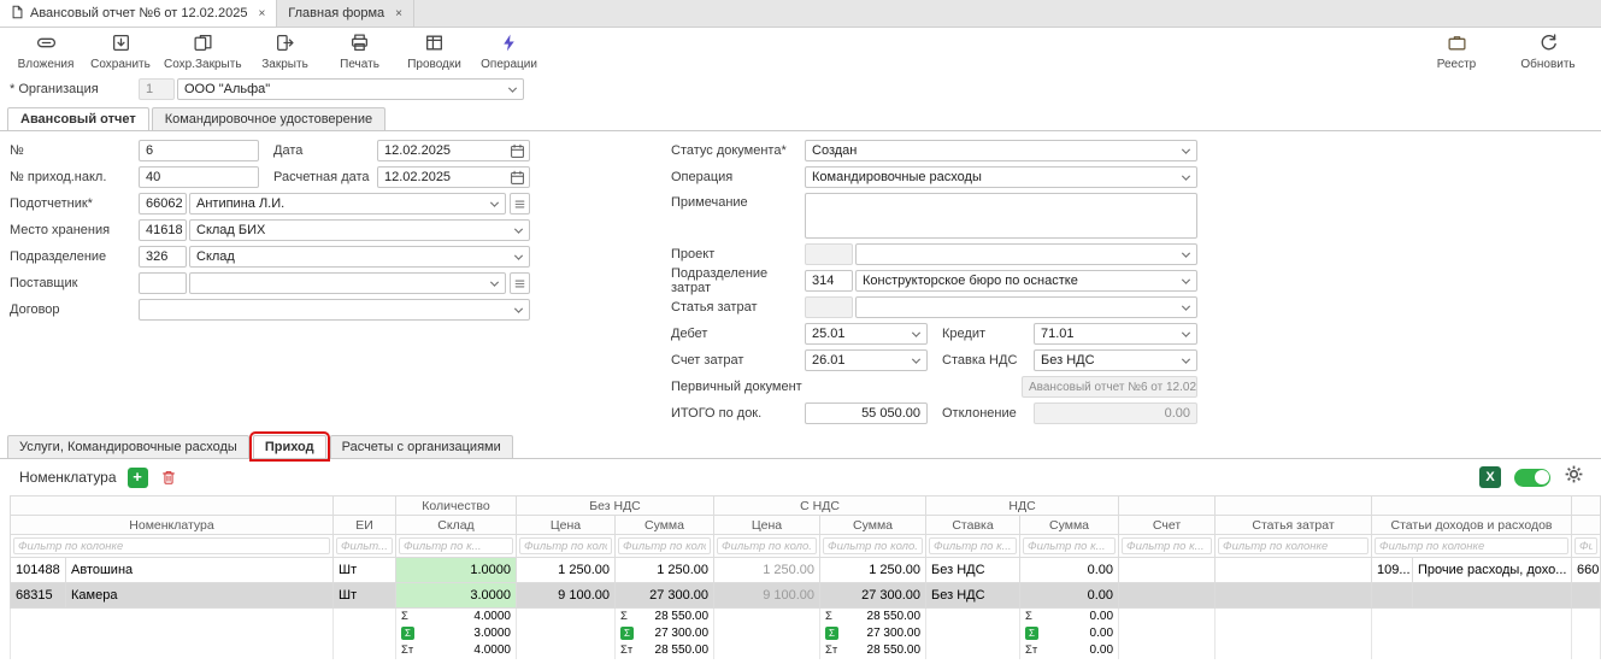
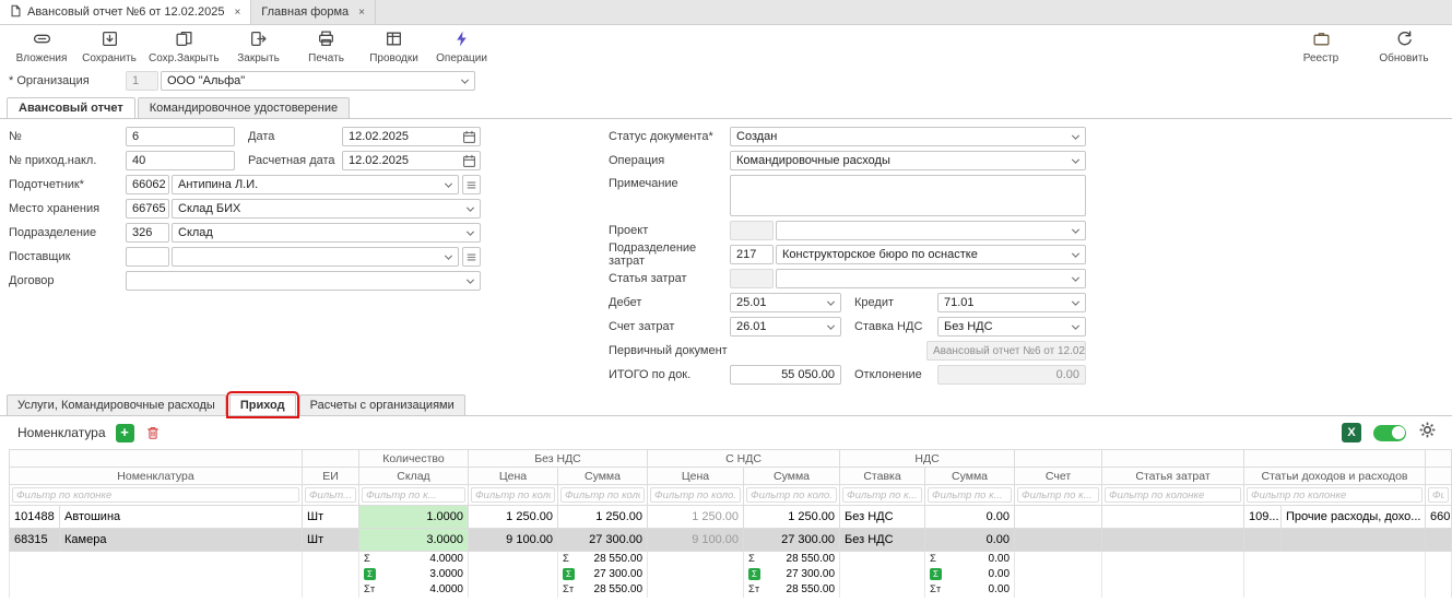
  Авансовый отчет №6 от 12.02.2025
  ×
  Главная форма
  ×
  Вложения
  Сохранить
  Сохр.Закрыть
  Закрыть
  Печать
  Проводки
  Операции
  Реестр
  Обновить
  * Организация
  1
  ООО "Альфа"
  Авансовый отчет
  Командировочное удостоверение
  №
  6
  Дата
  12.02.2025
  № приход.накл.
  40
  Расчетная дата
  12.02.2025
  Подотчетник*
  66062
  Антипина Л.И.
  Место хранения
- 41618
+ 66765
  Склад БИХ
  Подразделение
  326
  Склад
  Поставщик
  Договор
  Статус документа*
  Создан
  Операция
  Командировочные расходы
  Примечание
  Проект
  Подразделение затрат
- 314
+ 217
  Конструкторское бюро по оснастке
  Статья затрат
  Дебет
  25.01
  Кредит
  71.01
  Счет затрат
  26.01
  Ставка НДС
  Без НДС
  Первичный документ
  Авансовый отчет №6 от 12.02
  ИТОГО по док.
  55 050.00
  Отклонение
  0.00
  Услуги, Командировочные расходы
  Приход
  Расчеты с организациями
  Номенклатура
  +
  X
  		Количество	Без НДС	С НДС	НДС
  Номенклатура	ЕИ	Склад	Цена	Сумма	Цена	Сумма	Ставка	Сумма	Счет	Статья затрат	Статьи доходов и расходов
  Фильтр по колонке	Фильт...	Фильтр по к...	Фильтр по кол	Фильтр по кол	Фильтр по коло.	Фильтр по коло.	Фильтр по к...	Фильтр по к...	Фильтр по к...	Фильтр по колонке	Фильтр по колонке	Фи
  101488	Автошина	Шт	1.0000	1 250.00	1 250.00	1 250.00	1 250.00	Без НДС	0.00			109...	Прочие расходы, дохо...	660
  68315	Камера	Шт	3.0000	9 100.00	27 300.00	9 100.00	27 300.00	Без НДС	0.00
  		Σ 4.0000		Σ 28 550.00		Σ 28 550.00		Σ 0.00
  		Σ 3.0000		Σ 27 300.00		Σ 27 300.00		Σ 0.00
  		Σт 4.0000		Σт 28 550.00		Σт 28 550.00		Σт 0.00
